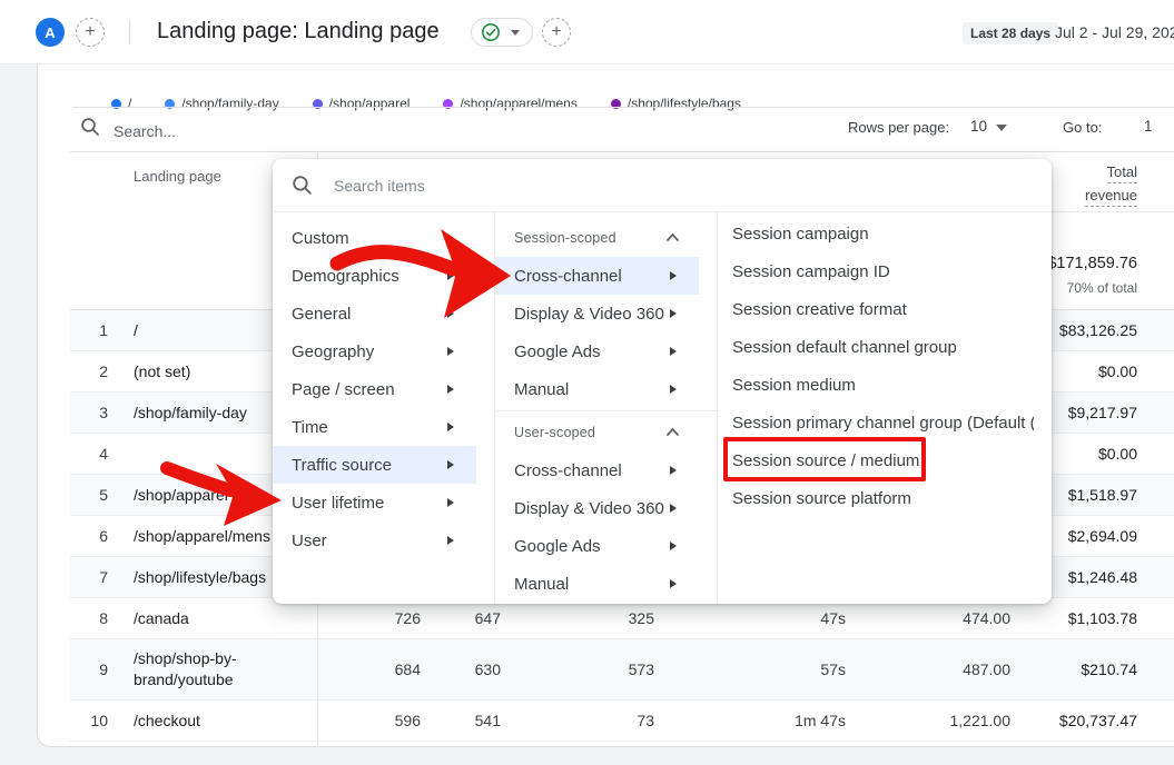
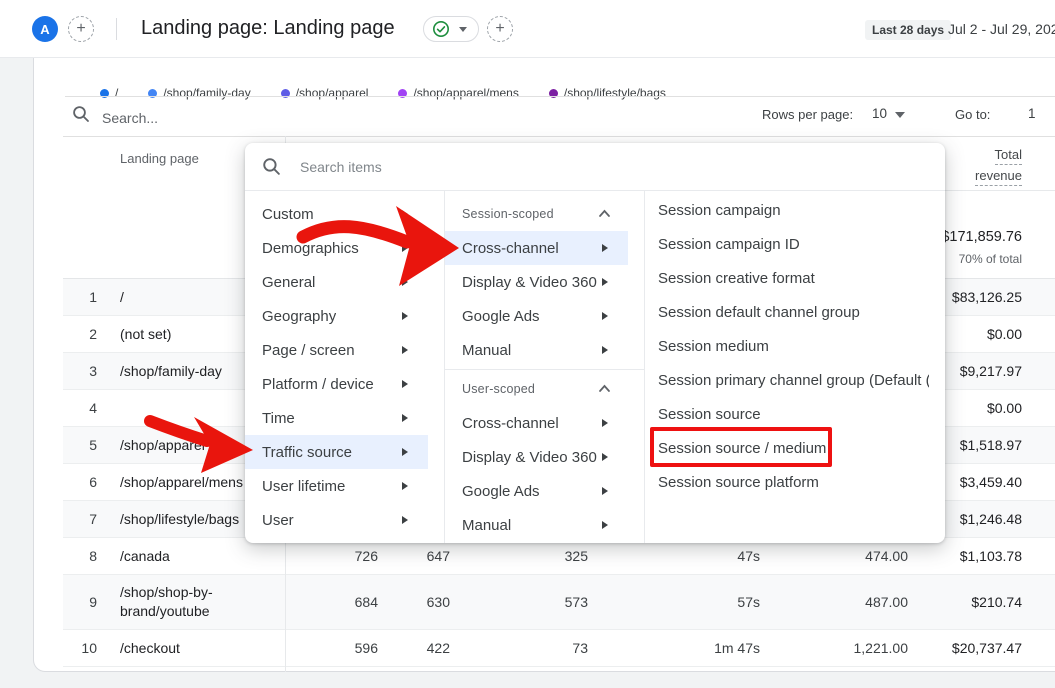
  /
  /shop/family-day
  /shop/apparel
  /shop/apparel/mens
  /shop/lifestyle/bags
  Search...
  Rows per page:
  10
  Go to:
  1
  Landing page
  Total
  revenue
  $171,859.76
  70% of total
  1
  /
  $83,126.25
  2
  (not set)
  $0.00
  3
  /shop/family-day
  $9,217.97
  4
  $0.00
  5
  /shop/appare
  $1,518.97
  6
  /shop/apparel/mens
- $2,694.09
+ $3,459.40
  7
  /shop/lifestyle/bags
  $1,246.48
  8
  /canada
  726
  647
  325
  47s
  474.00
  $1,103.78
  9
  /shop/shop-by-brand/youtube
  684
  630
  573
  57s
  487.00
  $210.74
  10
  /checkout
  596
- 541
+ 422
  73
  1m 47s
  1,221.00
  $20,737.47
  Search items
  Custom
  Demographics
  General
  Geography
  Page / screen
+ Platform / device
  Time
  Traffic source
  User lifetime
  User
  Session-scoped
  Cross-channel
  Display & Video 360
  Google Ads
  Manual
  User-scoped
  Cross-channel
  Display & Video 360
  Google Ads
  Manual
  Session campaign
  Session campaign ID
  Session creative format
  Session default channel group
  Session medium
  Session primary channel group (Default (
+ Session source
  Session source / medium
  Session source platform
  A
  +
  Landing page: Landing page
  +
  Last 28 days
  Jul 2 - Jul 29, 20
